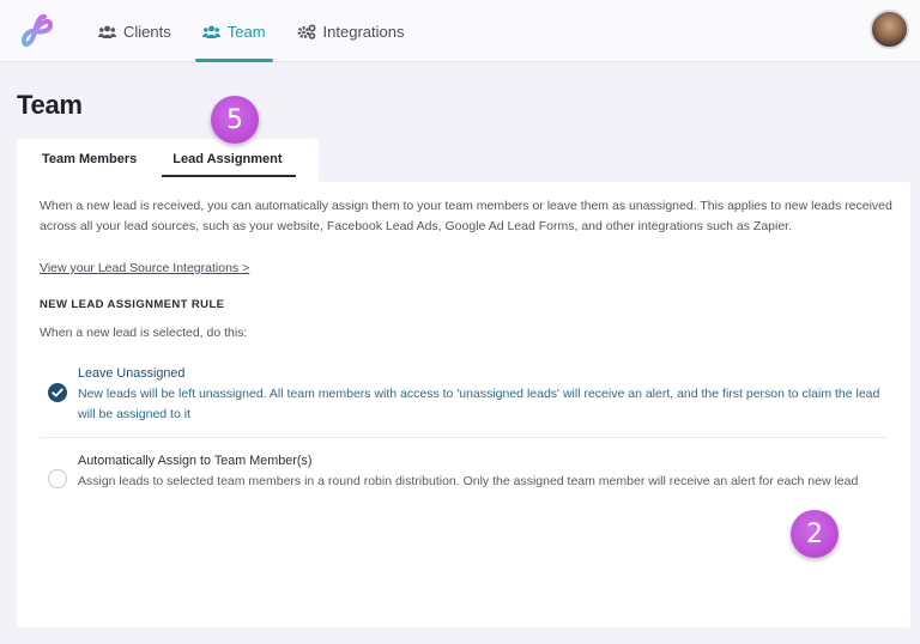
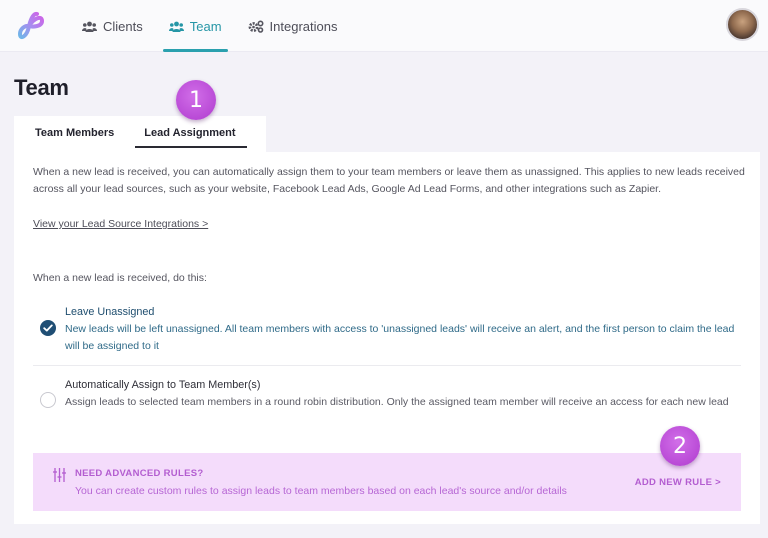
  Clients
  Team
  Integrations
  Team
  Team Members
  Lead Assignment
- 5
+ 1
  When a new lead is received, you can automatically assign them to your team members or leave them as unassigned. This applies to new leads received across all your lead sources, such as your website, Facebook Lead Ads, Google Ad Lead Forms, and other integrations such as Zapier.
  View your Lead Source Integrations >
- NEW LEAD ASSIGNMENT RULE
- When a new lead is selected, do this:
+ When a new lead is received, do this:
  Leave Unassigned
  New leads will be left unassigned. All team members with access to 'unassigned leads' will receive an alert, and the first person to claim the lead will be assigned to it
  Automatically Assign to Team Member(s)
- Assign leads to selected team members in a round robin distribution. Only the assigned team member will receive an alert for each new lead
+ Assign leads to selected team members in a round robin distribution. Only the assigned team member will receive an access for each new lead
+ NEED ADVANCED RULES?
+ You can create custom rules to assign leads to team members based on each lead's source and/or details
+ ADD NEW RULE >
  2
